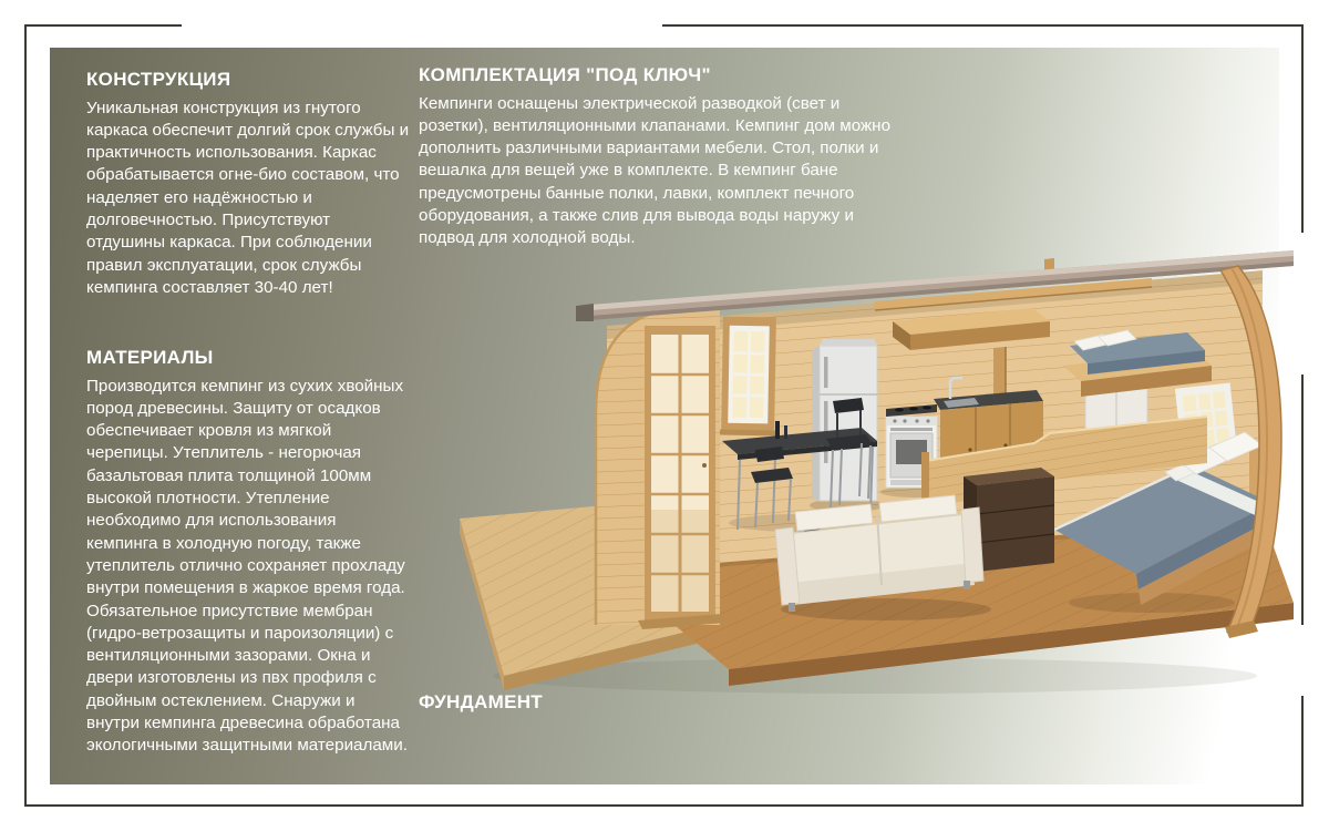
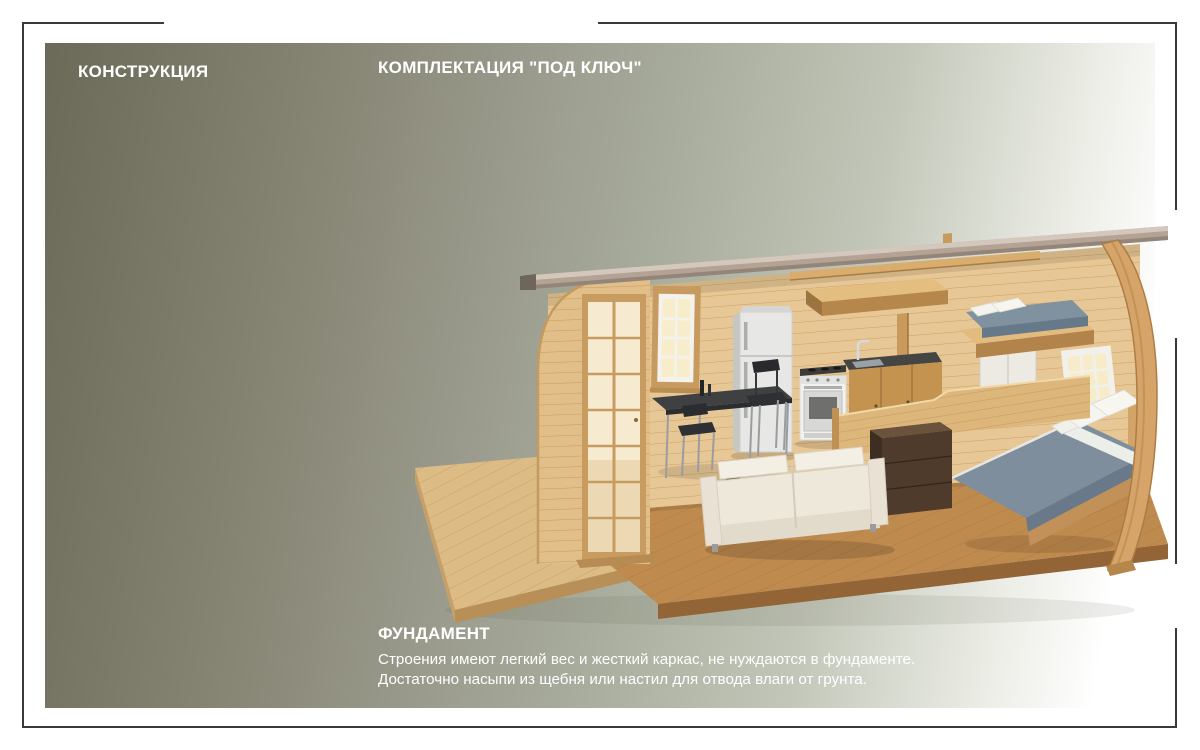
  КОНСТРУКЦИЯ
- Уникальная конструкция из гнутого каркаса обеспечит долгий срок службы и практичность использования. Каркас обрабатывается огне-био составом, что наделяет его надёжностью и долговечностью. Присутствуют отдушины каркаса. При соблюдении правил эксплуатации, срок службы кемпинга составляет 30-40 лет!
- МАТЕРИАЛЫ
- Производится кемпинг из сухих хвойных пород древесины. Защиту от осадков обеспечивает кровля из мягкой черепицы. Утеплитель - негорючая базальтовая плита толщиной 100мм высокой плотности. Утепление необходимо для использования кемпинга в холодную погоду, также утеплитель отлично сохраняет прохладу внутри помещения в жаркое время года. Обязательное присутствие мембран (гидро-ветрозащиты и пароизоляции) с вентиляционными зазорами. Окна и двери изготовлены из пвх профиля с двойным остеклением. Снаружи и внутри кемпинга древесина обработана экологичными защитными материалами.
  КОМПЛЕКТАЦИЯ "ПОД КЛЮЧ"
- Кемпинги оснащены электрической разводкой (свет и розетки), вентиляционными клапанами. Кемпинг дом можно дополнить различными вариантами мебели. Стол, полки и вешалка для вещей уже в комплекте. В кемпинг бане предусмотрены банные полки, лавки, комплект печного оборудования, а также слив для вывода воды наружу и подвод для холодной воды.
  ФУНДАМЕНТ
+ Строения имеют легкий вес и жесткий каркас, не нуждаются в фундаменте. Достаточно насыпи из щебня или настил для отвода влаги от грунта.
